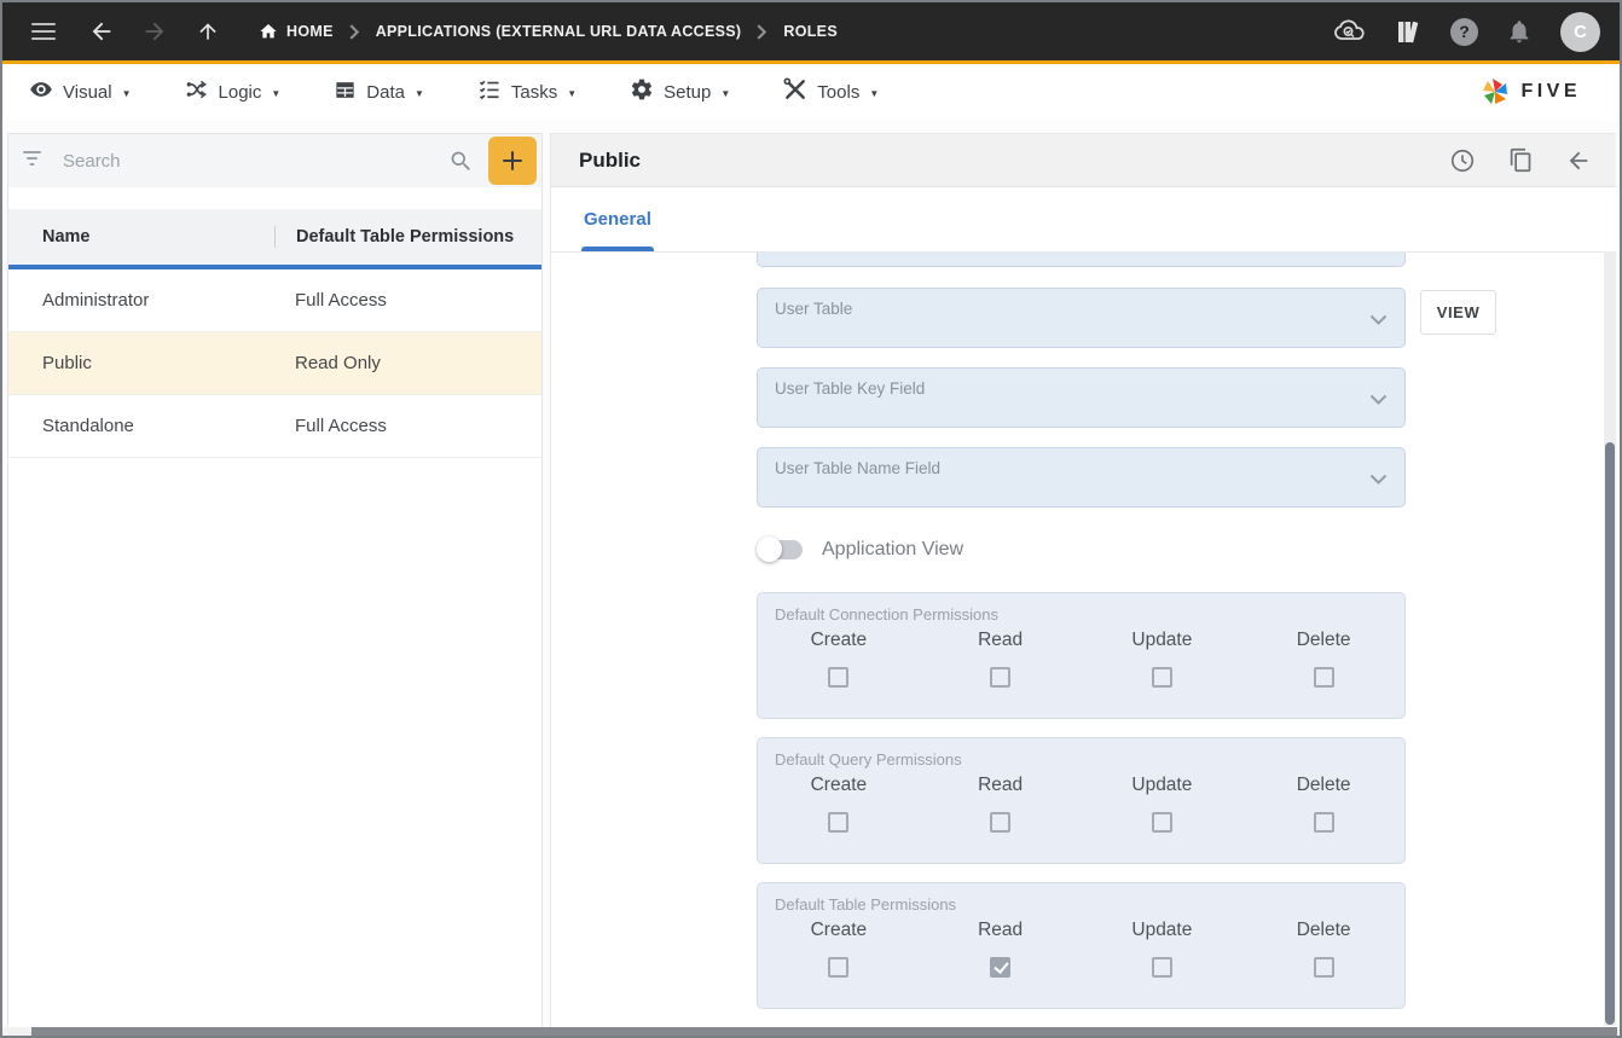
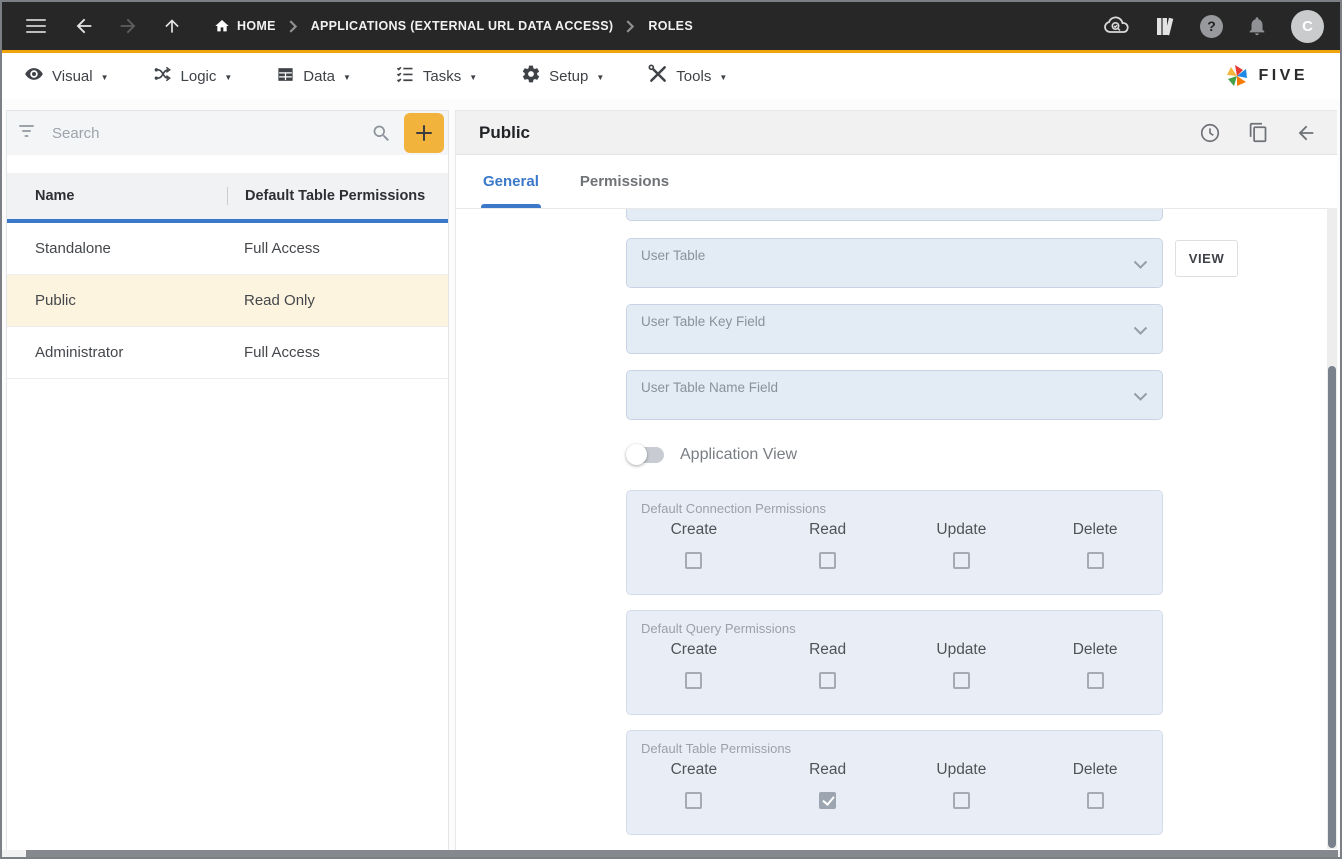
  HOME
  APPLICATIONS (EXTERNAL URL DATA ACCESS)
  ROLES
  C
  Visual
  Logic
  Data
  Tasks
  Setup
  Tools
  FIVE
  Search
  Name
  Default Table Permissions
- Administrator
+ Standalone
  Full Access
  Public
  Read Only
- Standalone
+ Administrator
  Full Access
  Public
  General
+ Permissions
  User Table
  VIEW
  User Table Key Field
  User Table Name Field
  Application View
  Default Connection Permissions
  Create
  Read
  Update
  Delete
  Default Query Permissions
  Create
  Read
  Update
  Delete
  Default Table Permissions
  Create
  Read
  Update
  Delete
